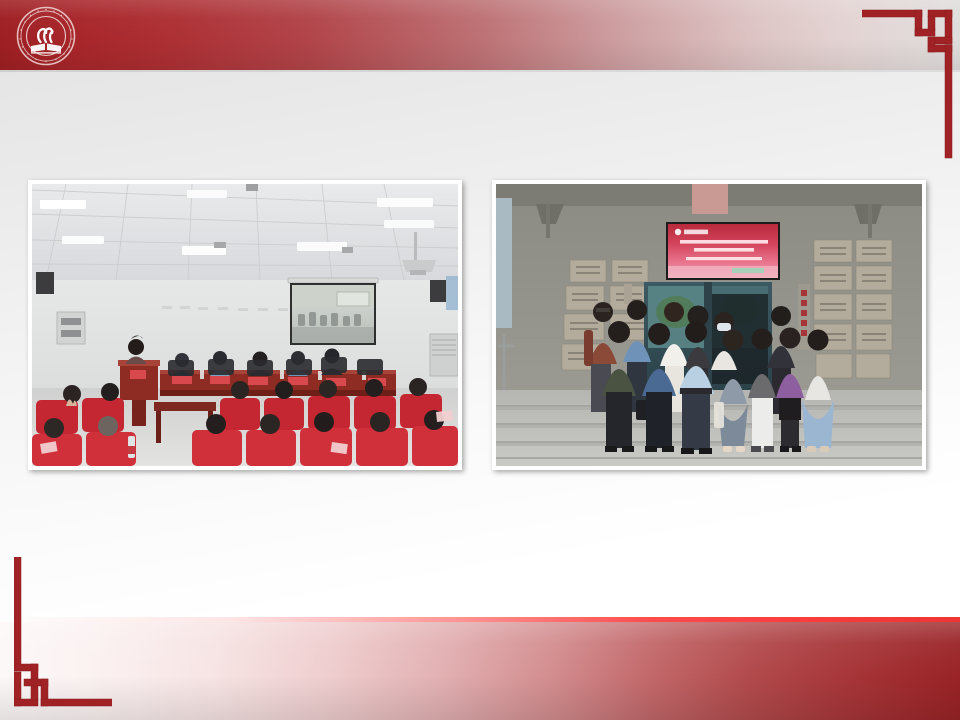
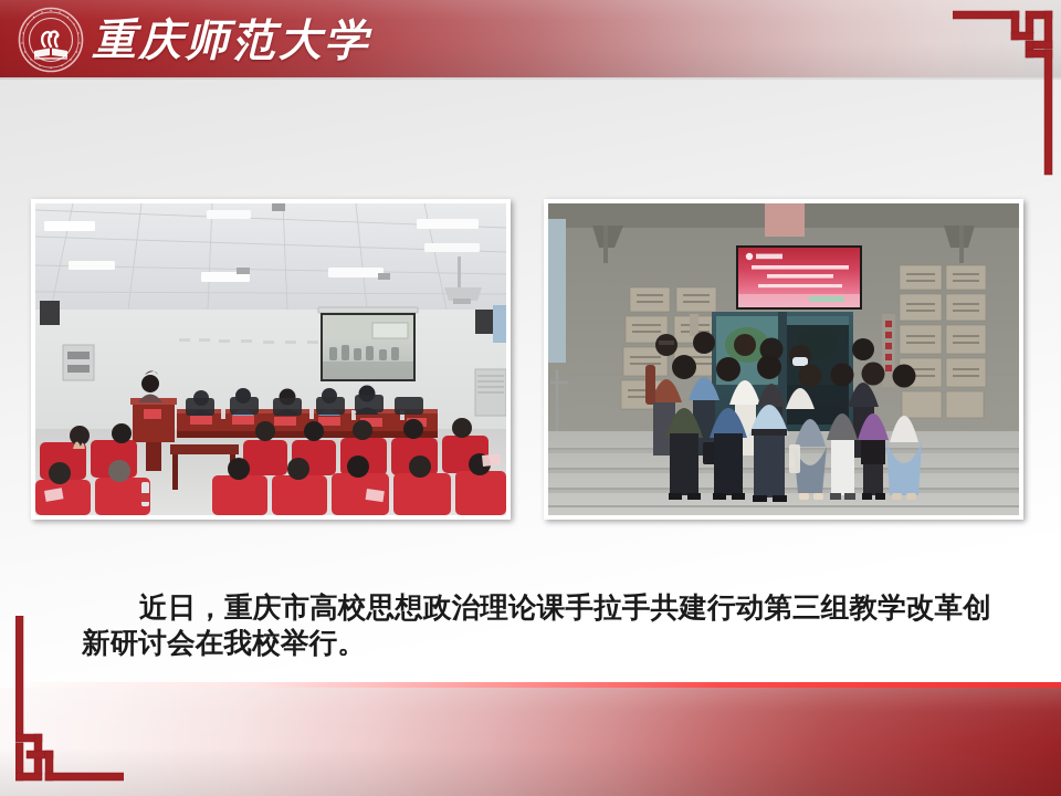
+ 重庆师范大学
+ 近日，重庆市高校思想政治理论课手拉手共建行动第三组教学改革创新研讨会在我校举行。
